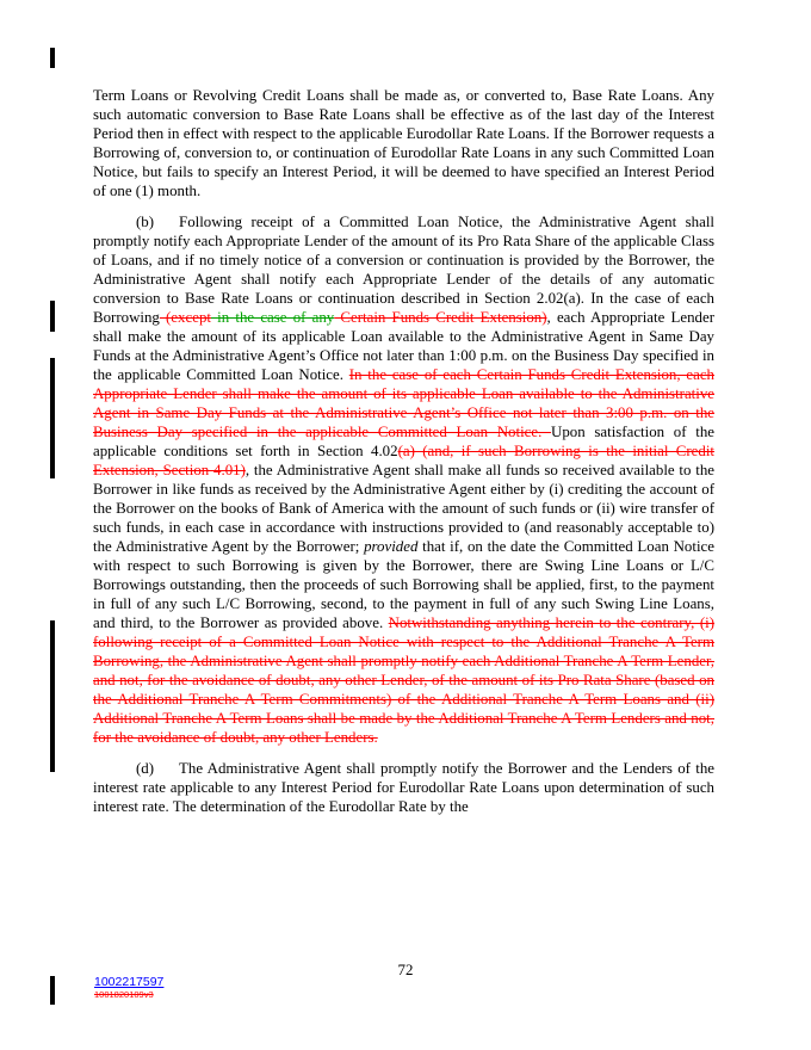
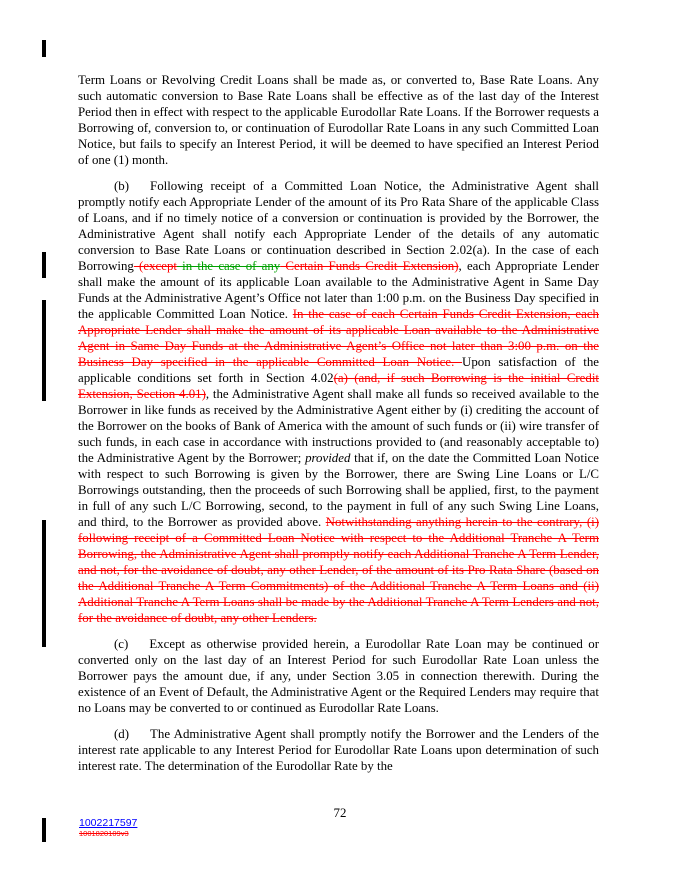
  Term Loans or Revolving Credit Loans shall be made as, or converted to, Base Rate Loans. Any such automatic conversion to Base Rate Loans shall be effective as of the last day of the Interest Period then in effect with respect to the applicable Eurodollar Rate Loans. If the Borrower requests a Borrowing of, conversion to, or continuation of Eurodollar Rate Loans in any such Committed Loan Notice, but fails to specify an Interest Period, it will be deemed to have specified an Interest Period of one (1) month.
  (b) Following receipt of a Committed Loan Notice, the Administrative Agent shall promptly notify each Appropriate Lender of the amount of its Pro Rata Share of the applicable Class of Loans, and if no timely notice of a conversion or continuation is provided by the Borrower, the Administrative Agent shall notify each Appropriate Lender of the details of any automatic conversion to Base Rate Loans or continuation described in Section 2.02(a). In the case of each Borrowing (except in the case of any Certain Funds Credit Extension), each Appropriate Lender shall make the amount of its applicable Loan available to the Administrative Agent in Same Day Funds at the Administrative Agent’s Office not later than 1:00 p.m. on the Business Day specified in the applicable Committed Loan Notice. In the case of each Certain Funds Credit Extension, each Appropriate Lender shall make the amount of its applicable Loan available to the Administrative Agent in Same Day Funds at the Administrative Agent’s Office not later than 3:00 p.m. on the Business Day specified in the applicable Committed Loan Notice. Upon satisfaction of the applicable conditions set forth in Section 4.02(a) (and, if such Borrowing is the initial Credit Extension, Section 4.01), the Administrative Agent shall make all funds so received available to the Borrower in like funds as received by the Administrative Agent either by (i) crediting the account of the Borrower on the books of Bank of America with the amount of such funds or (ii) wire transfer of such funds, in each case in accordance with instructions provided to (and reasonably acceptable to) the Administrative Agent by the Borrower; provided that if, on the date the Committed Loan Notice with respect to such Borrowing is given by the Borrower, there are Swing Line Loans or L/C Borrowings outstanding, then the proceeds of such Borrowing shall be applied, first, to the payment in full of any such L/C Borrowing, second, to the payment in full of any such Swing Line Loans, and third, to the Borrower as provided above. Notwithstanding anything herein to the contrary, (i) following receipt of a Committed Loan Notice with respect to the Additional Tranche A Term Borrowing, the Administrative Agent shall promptly notify each Additional Tranche A Term Lender, and not, for the avoidance of doubt, any other Lender, of the amount of its Pro Rata Share (based on the Additional Tranche A Term Commitments) of the Additional Tranche A Term Loans and (ii) Additional Tranche A Term Loans shall be made by the Additional Tranche A Term Lenders and not, for the avoidance of doubt, any other Lenders.
+ (c) Except as otherwise provided herein, a Eurodollar Rate Loan may be continued or converted only on the last day of an Interest Period for such Eurodollar Rate Loan unless the Borrower pays the amount due, if any, under Section 3.05 in connection therewith. During the existence of an Event of Default, the Administrative Agent or the Required Lenders may require that no Loans may be converted to or continued as Eurodollar Rate Loans.
  (d) The Administrative Agent shall promptly notify the Borrower and the Lenders of the interest rate applicable to any Interest Period for Eurodollar Rate Loans upon determination of such interest rate. The determination of the Eurodollar Rate by the
  72
  1002217597
  1001820109v3
